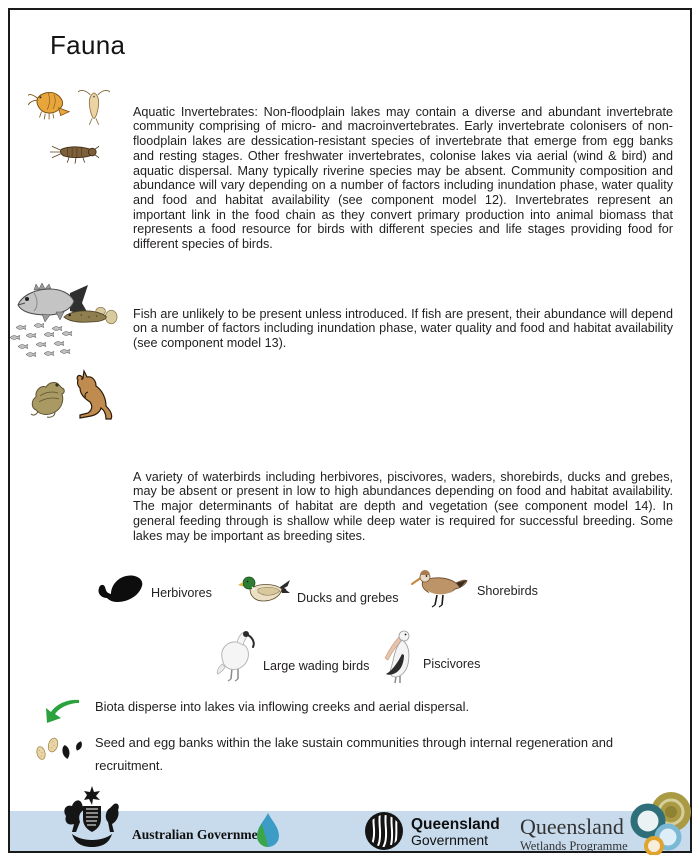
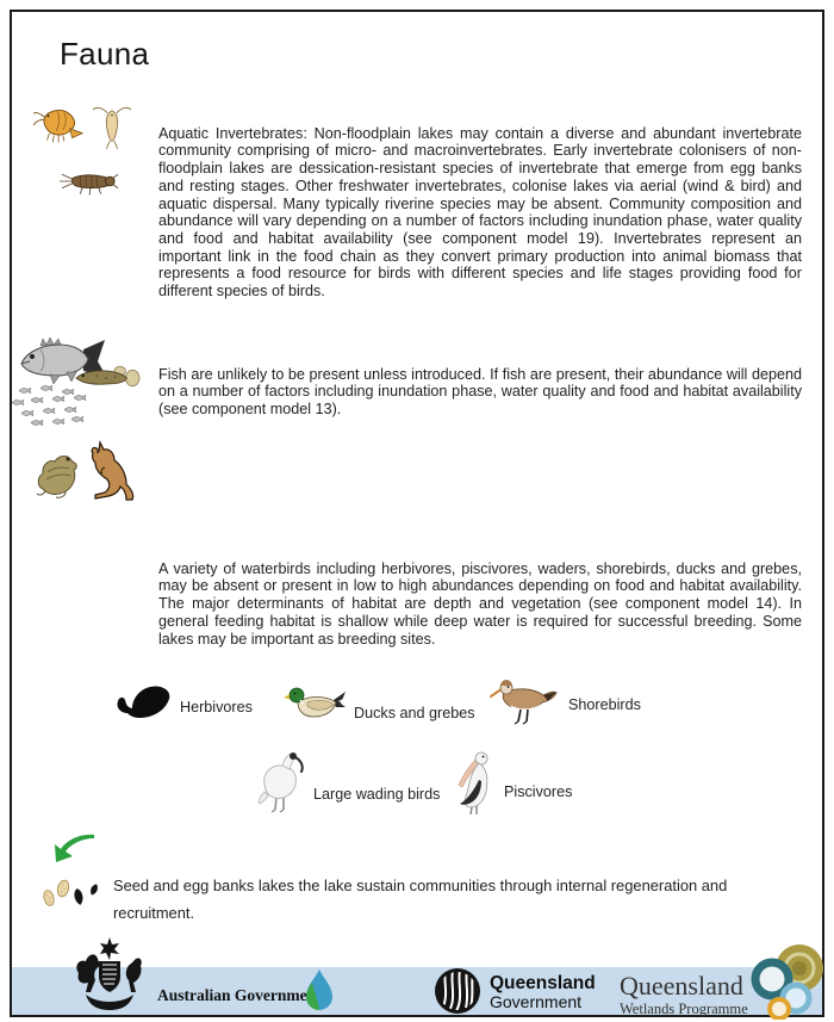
  Fauna
- Aquatic Invertebrates: Non-floodplain lakes may contain a diverse and abundant invertebrate community comprising of micro- and macroinvertebrates. Early invertebrate colonisers of non-floodplain lakes are dessication-resistant species of invertebrate that emerge from egg banks and resting stages. Other freshwater invertebrates, colonise lakes via aerial (wind & bird) and aquatic dispersal. Many typically riverine species may be absent. Community composition and abundance will vary depending on a number of factors including inundation phase, water quality and food and habitat availability (see component model 12). Invertebrates represent an important link in the food chain as they convert primary production into animal biomass that represents a food resource for birds with different species and life stages providing food for different species of birds.
+ Aquatic Invertebrates: Non-floodplain lakes may contain a diverse and abundant invertebrate community comprising of micro- and macroinvertebrates. Early invertebrate colonisers of non-floodplain lakes are dessication-resistant species of invertebrate that emerge from egg banks and resting stages. Other freshwater invertebrates, colonise lakes via aerial (wind & bird) and aquatic dispersal. Many typically riverine species may be absent. Community composition and abundance will vary depending on a number of factors including inundation phase, water quality and food and habitat availability (see component model 19). Invertebrates represent an important link in the food chain as they convert primary production into animal biomass that represents a food resource for birds with different species and life stages providing food for different species of birds.
  Fish are unlikely to be present unless introduced. If fish are present, their abundance will depend on a number of factors including inundation phase, water quality and food and habitat availability (see component model 13).
- A variety of waterbirds including herbivores, piscivores, waders, shorebirds, ducks and grebes, may be absent or present in low to high abundances depending on food and habitat availability. The major determinants of habitat are depth and vegetation (see component model 14). In general feeding through is shallow while deep water is required for successful breeding. Some lakes may be important as breeding sites.
+ A variety of waterbirds including herbivores, piscivores, waders, shorebirds, ducks and grebes, may be absent or present in low to high abundances depending on food and habitat availability. The major determinants of habitat are depth and vegetation (see component model 14). In general feeding habitat is shallow while deep water is required for successful breeding. Some lakes may be important as breeding sites.
  Herbivores
  Ducks and grebes
  Shorebirds
  Large wading birds
  Piscivores
- Biota disperse into lakes via inflowing creeks and aerial dispersal.
- Seed and egg banks within the lake sustain communities through internal regeneration and recruitment.
+ Seed and egg banks lakes the lake sustain communities through internal regeneration and recruitment.
  Australian Governme
  Queensland
  Government
  Queensland
  Wetlands Programme
